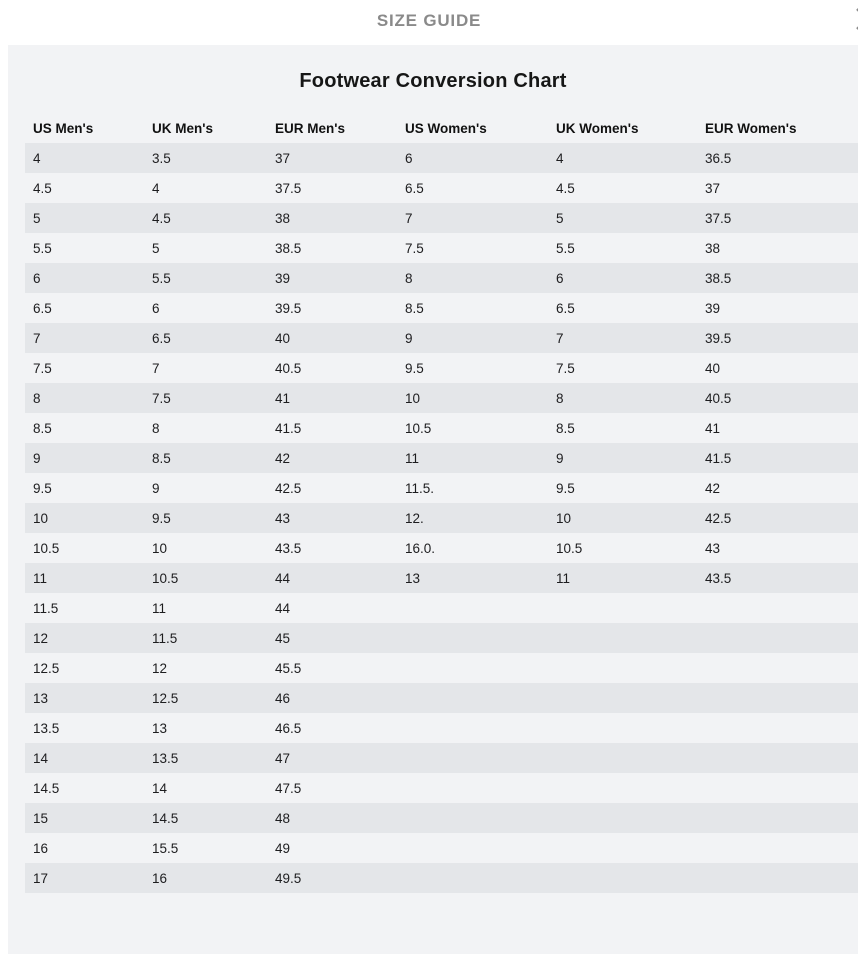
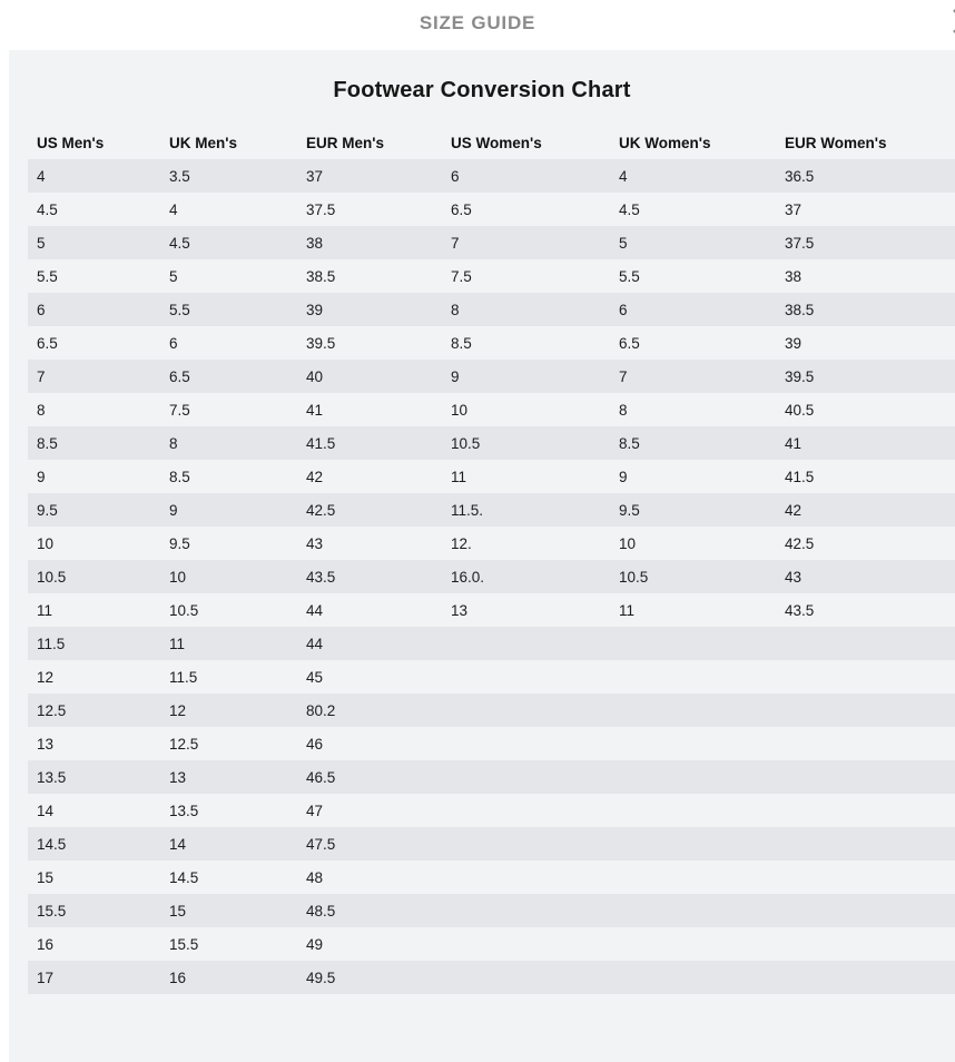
  SIZE GUIDE
  Footwear Conversion Chart
  US Men's	UK Men's	EUR Men's	US Women's	UK Women's	EUR Women's
  4	3.5	37	6	4	36.5
  4.5	4	37.5	6.5	4.5	37
  5	4.5	38	7	5	37.5
  5.5	5	38.5	7.5	5.5	38
  6	5.5	39	8	6	38.5
  6.5	6	39.5	8.5	6.5	39
  7	6.5	40	9	7	39.5
- 7.5	7	40.5	9.5	7.5	40
  8	7.5	41	10	8	40.5
  8.5	8	41.5	10.5	8.5	41
  9	8.5	42	11	9	41.5
  9.5	9	42.5	11.5.	9.5	42
  10	9.5	43	12.	10	42.5
  10.5	10	43.5	16.0.	10.5	43
  11	10.5	44	13	11	43.5
  11.5	11	44
  12	11.5	45
- 12.5	12	45.5
+ 12.5	12	80.2
  13	12.5	46
  13.5	13	46.5
  14	13.5	47
  14.5	14	47.5
  15	14.5	48
+ 15.5	15	48.5
  16	15.5	49
  17	16	49.5
